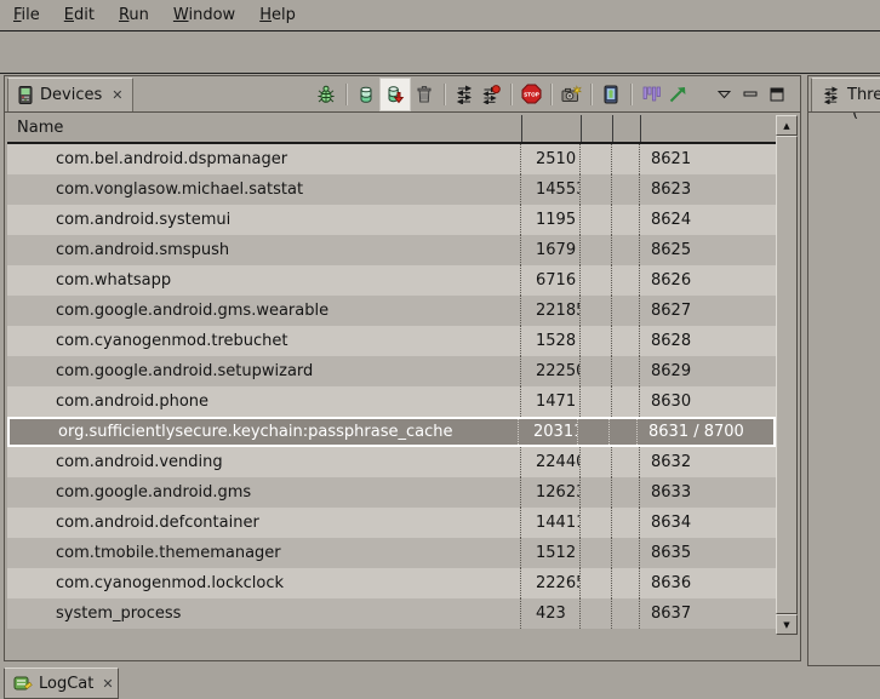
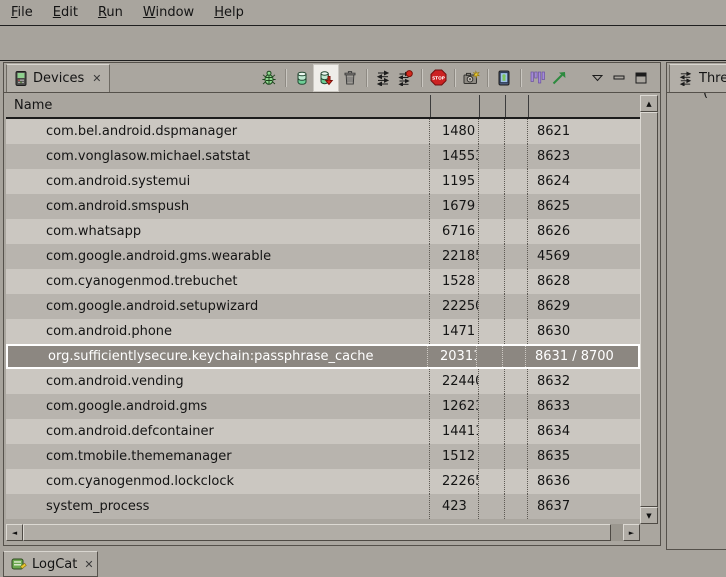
  File
  Edit
  Run
  Window
  Help
  Devices
  ✕
  Name
  com.bel.android.dspmanager
- 2510
+ 1480
  8621
  com.vonglasow.michael.satstat
  1455
  8623
  com.android.systemui
  1195
  8624
  com.android.smspush
  1679
  8625
  com.whatsapp
  6716
  8626
  com.google.android.gms.wearable
  2218
- 8627
+ 4569
  com.cyanogenmod.trebuchet
  1528
  8628
  com.google.android.setupwizard
  2225
  8629
  com.android.phone
  1471
  8630
  org.sufficientlysecure.keychain:passphrase_cache
  2031
  8631 / 8700
  com.android.vending
  2244
  8632
  com.google.android.gms
  1262
  8633
  com.android.defcontainer
  1441
  8634
  com.tmobile.thememanager
  1512
  8635
  com.cyanogenmod.lockclock
  2226
  8636
  system_process
  423
  8637
  ▲
  ▼
+ ◄
+ ►
  Thre
  (
  LogCat
  ✕
